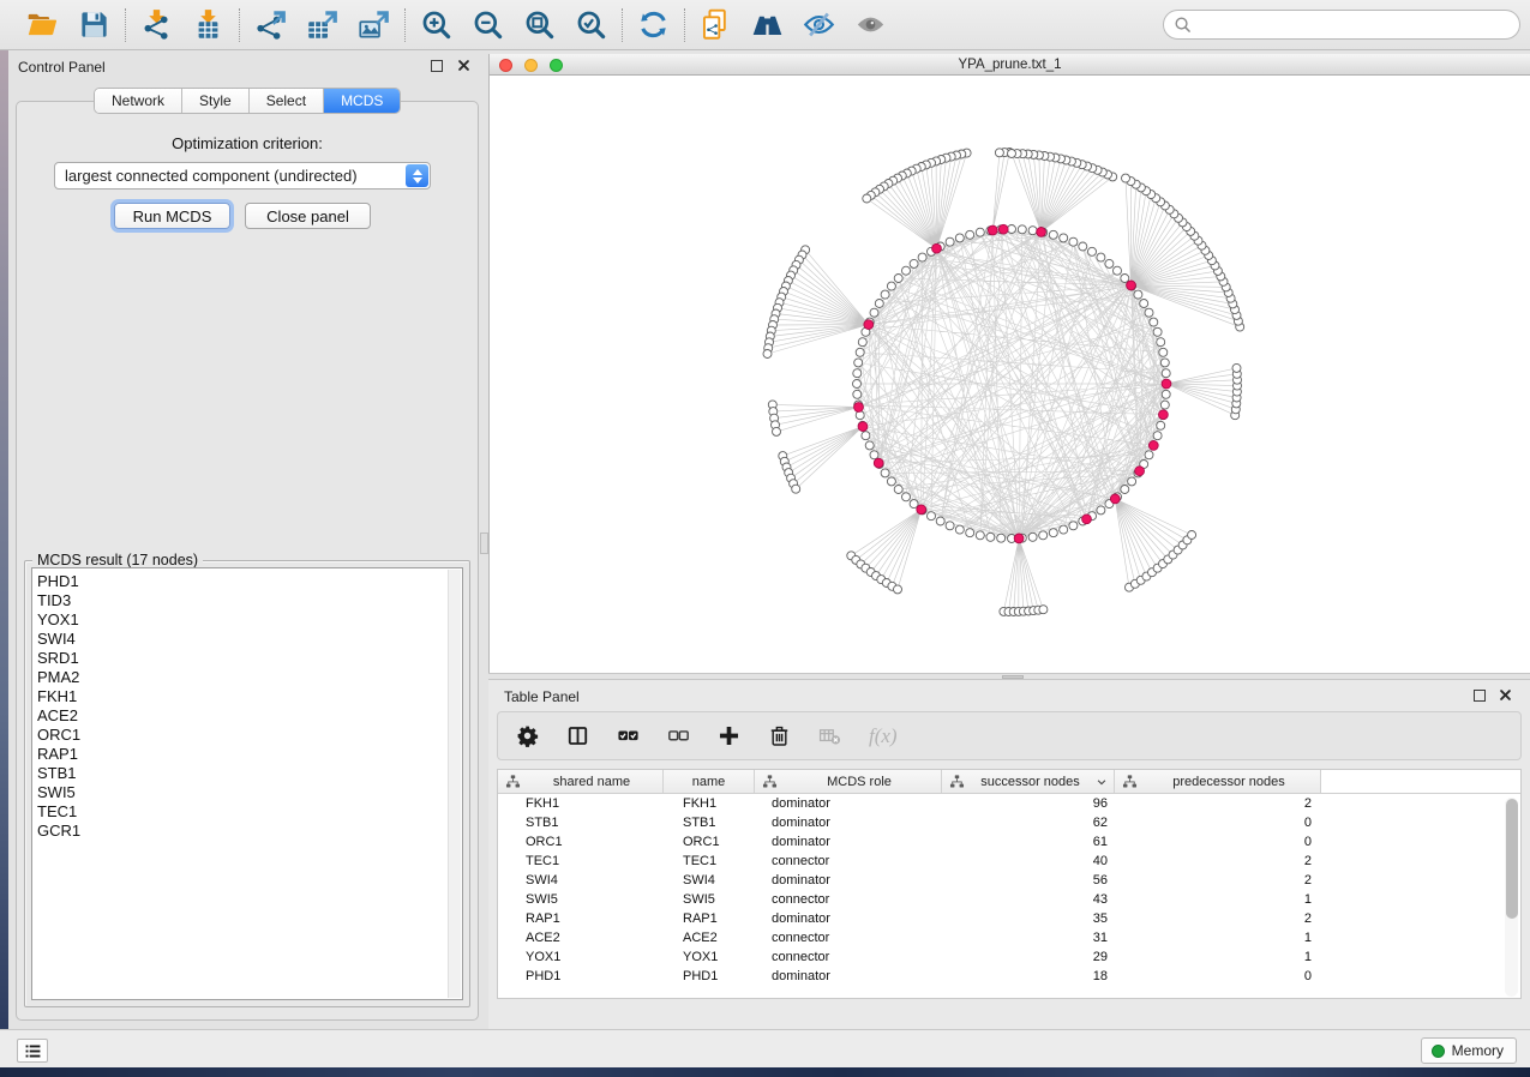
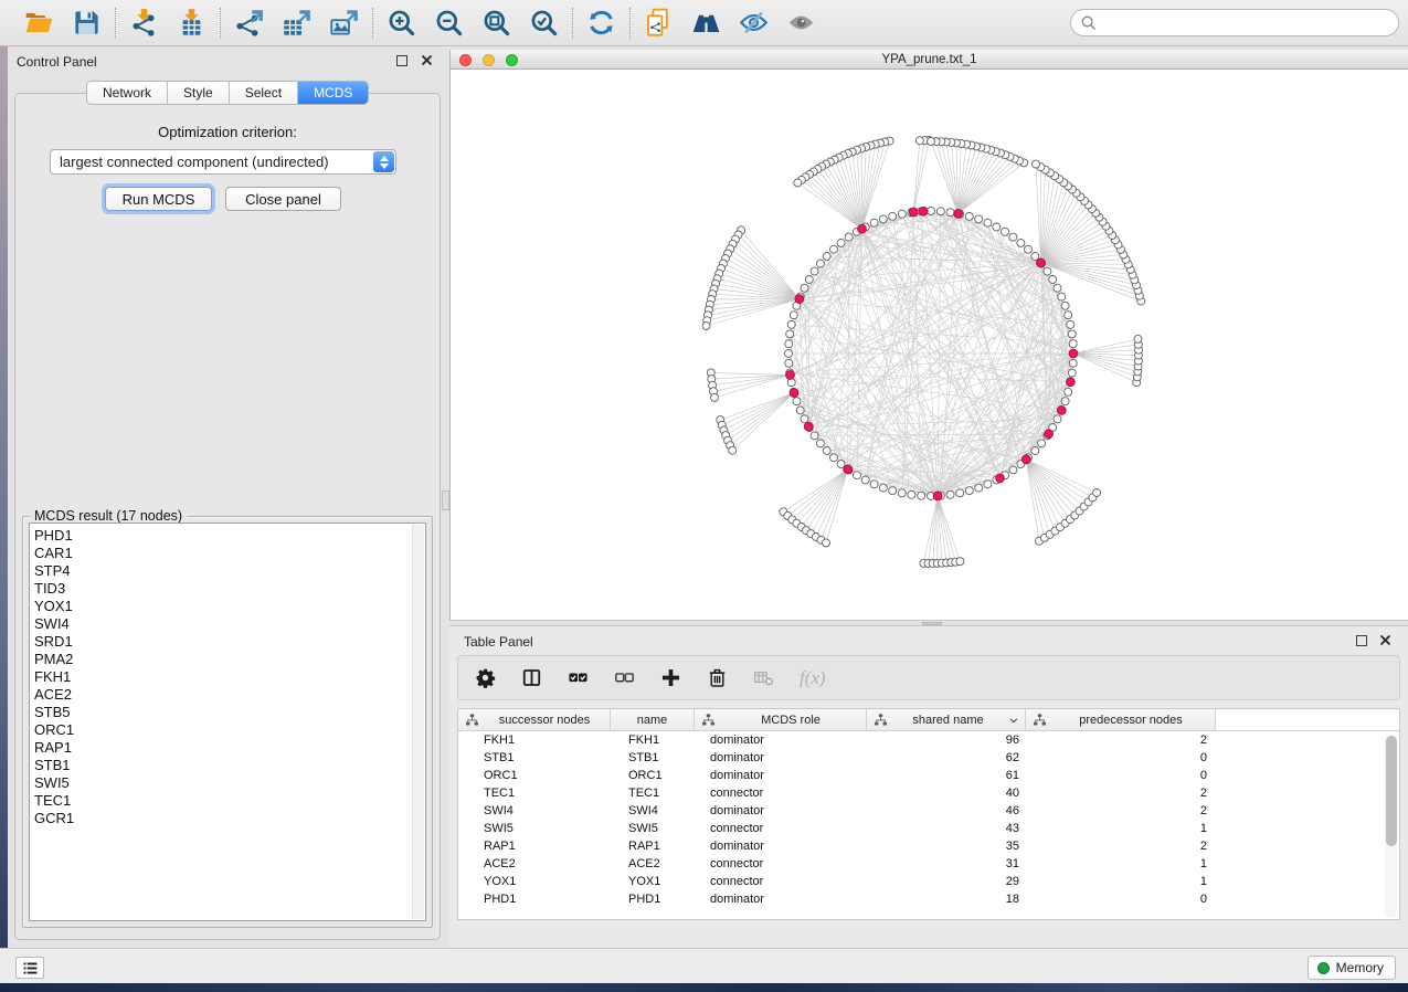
  Control Panel
  Network
  Style
  Select
  MCDS
  Optimization criterion:
  largest connected component (undirected)
  Run MCDS
  Close panel
  MCDS result (17 nodes)
  PHD1
+ CAR1
+ STP4
  TID3
  YOX1
  SWI4
  SRD1
  PMA2
  FKH1
  ACE2
+ STB5
  ORC1
  RAP1
  STB1
  SWI5
  TEC1
  GCR1
  YPA_prune.txt_1
  Table Panel
  f(x)
- shared name
+ successor nodes
  name
  MCDS role
- successor nodes
+ shared name
  predecessor nodes
  FKH1
  FKH1
  dominator
  96
  2
  STB1
  STB1
  dominator
  62
  0
  ORC1
  ORC1
  dominator
  61
  0
  TEC1
  TEC1
  connector
  40
  2
  SWI4
  SWI4
  dominator
- 56
+ 46
  2
  SWI5
  SWI5
  connector
  43
  1
  RAP1
  RAP1
  dominator
  35
  2
  ACE2
  ACE2
  connector
  31
  1
  YOX1
  YOX1
  connector
  29
  1
  PHD1
  PHD1
  dominator
  18
  0
  Memory
